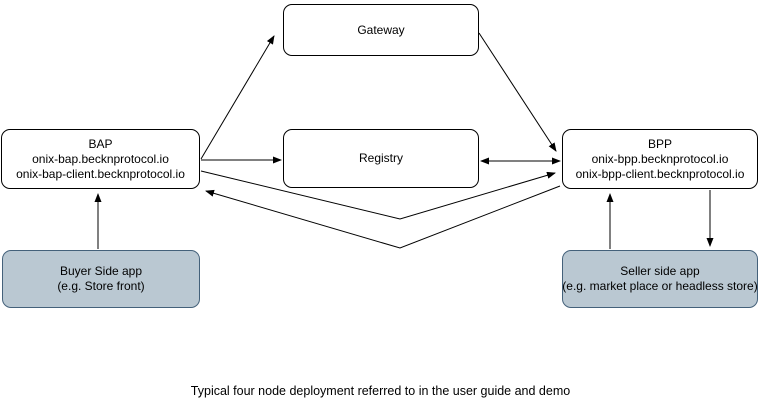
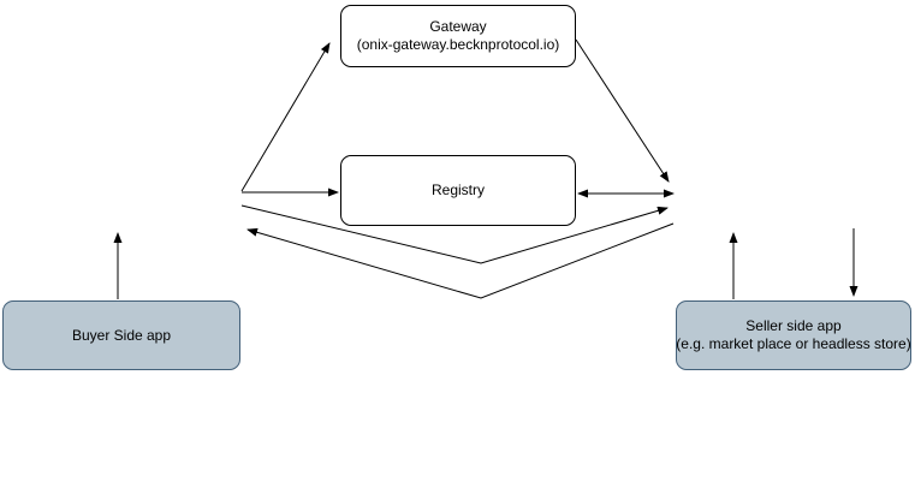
  Gateway
+ (onix-gateway.becknprotocol.io)
  Registry
- BAP
- onix-bap.becknprotocol.io
- onix-bap-client.becknprotocol.io
- BPP
- onix-bpp.becknprotocol.io
- onix-bpp-client.becknprotocol.io
  Buyer Side app
- (e.g. Store front)
  Seller side app
  (e.g. market place or headless store)
- Typical four node deployment referred to in the user guide and demo
